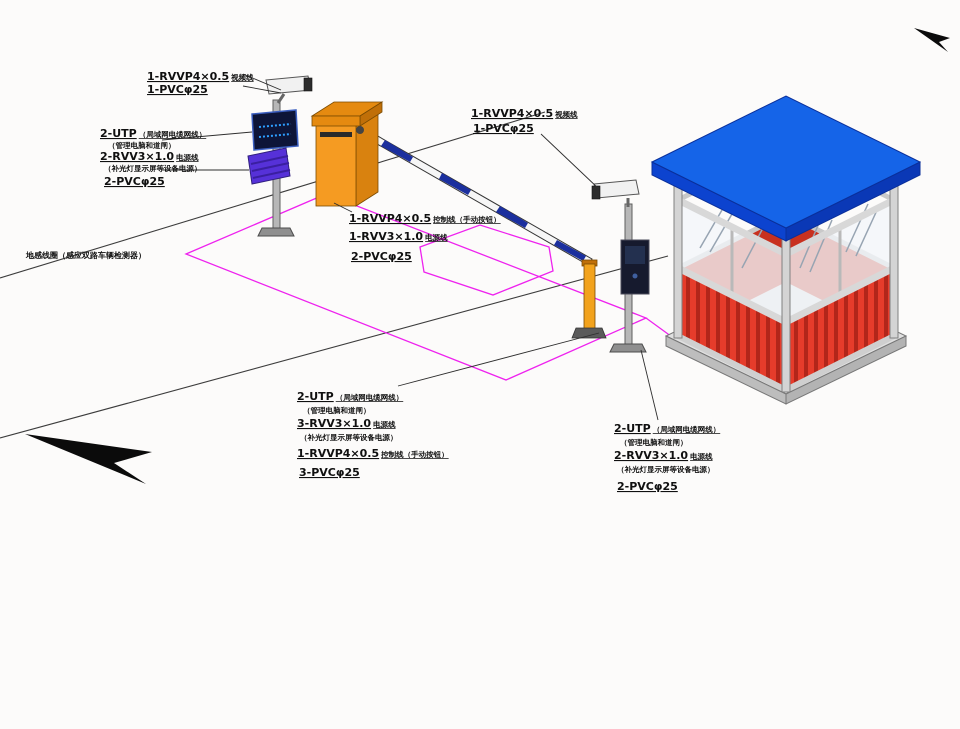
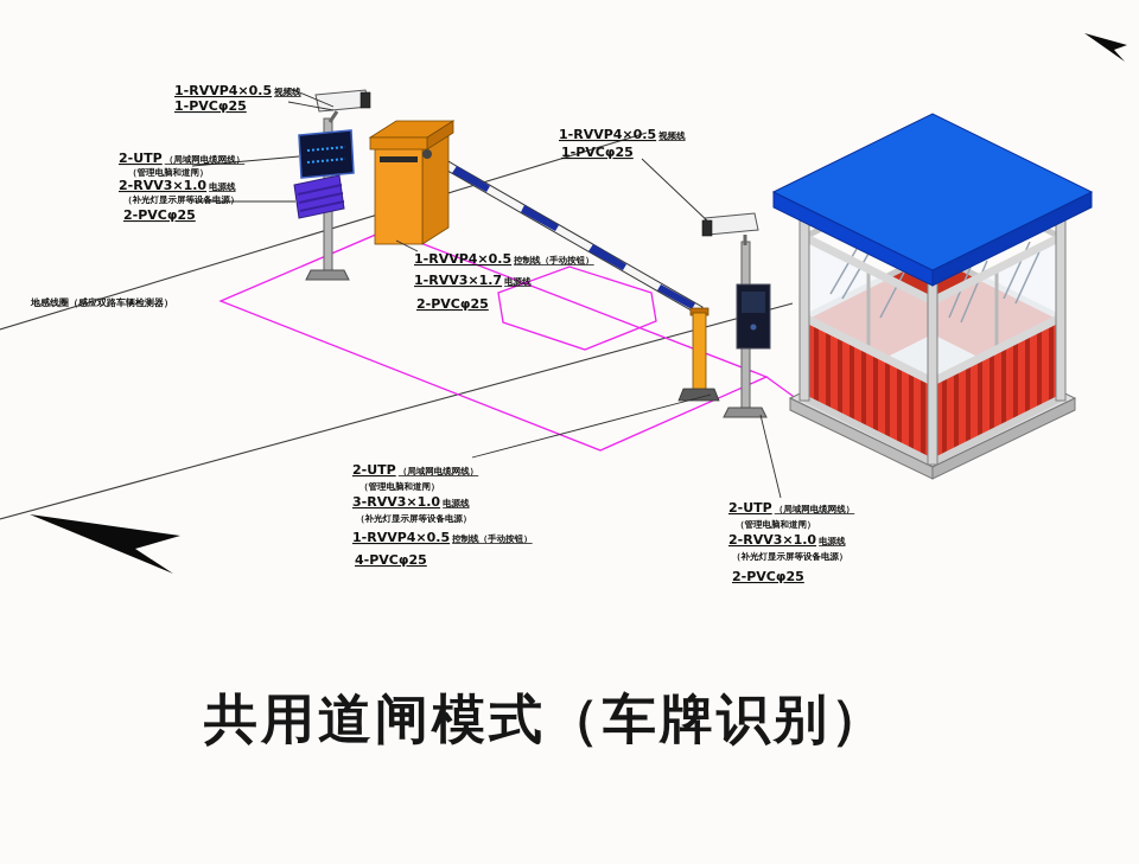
  1-RVVP4×0.5 视频线
  1-PVCφ25
  2-UTP （局域网电缆网线）
  （管理电脑和道闸）
  2-RVV3×1.0 电源线
  （补光灯显示屏等设备电源）
  2-PVCφ25
  地感线圈（感应双路车辆检测器）
  1-RVVP4×0.5 控制线（手动按钮）
- 1-RVV3×1.0 电源线
+ 1-RVV3×1.7 电源线
  2-PVCφ25
  1-RVVP4×0.5 视频线
  1-PVCφ25
  2-UTP （局域网电缆网线）
  （管理电脑和道闸）
  3-RVV3×1.0 电源线
  （补光灯显示屏等设备电源）
  1-RVVP4×0.5 控制线（手动按钮）
- 3-PVCφ25
+ 4-PVCφ25
  2-UTP （局域网电缆网线）
  （管理电脑和道闸）
  2-RVV3×1.0 电源线
  （补光灯显示屏等设备电源）
  2-PVCφ25
+ 共用道闸模式（车牌识别）
